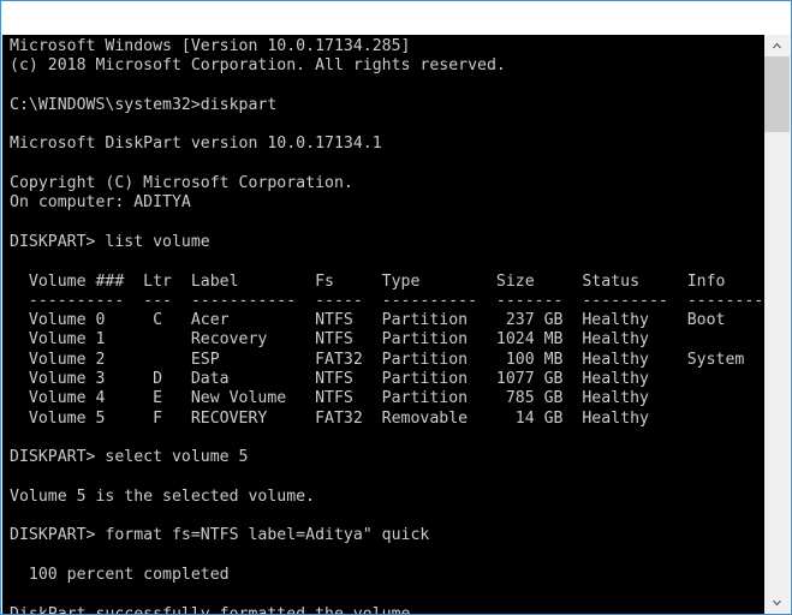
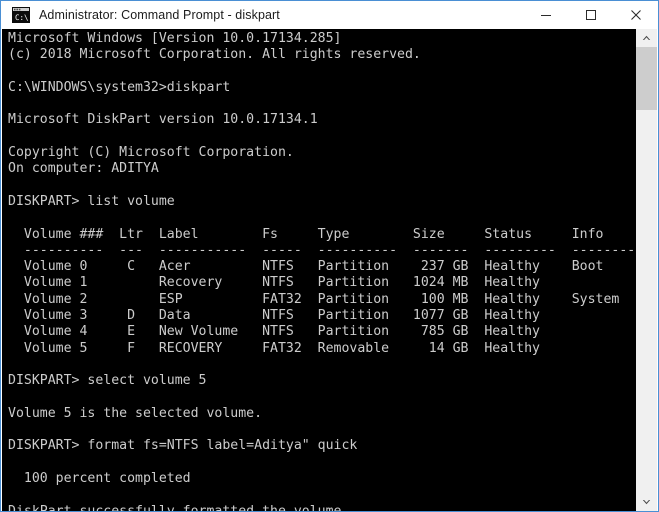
+ C:\
+ Administrator: Command Prompt - diskpart
  Microsoft Windows [Version 10.0.17134.285]
  (c) 2018 Microsoft Corporation. All rights reserved.
  C:\WINDOWS\system32>diskpart
  Microsoft DiskPart version 10.0.17134.1
  Copyright (C) Microsoft Corporation.
  On computer: ADITYA
  DISKPART> list volume
  Volume ### Ltr Label Fs Type Size Status Info
  ---------- --- ----------- ----- ---------- ------- --------- --------
  Volume 0 C Acer NTFS Partition 237 GB Healthy Boot
  Volume 1 Recovery NTFS Partition 1024 MB Healthy
  Volume 2 ESP FAT32 Partition 100 MB Healthy System
  Volume 3 D Data NTFS Partition 1077 GB Healthy
  Volume 4 E New Volume NTFS Partition 785 GB Healthy
  Volume 5 F RECOVERY FAT32 Removable 14 GB Healthy
  DISKPART> select volume 5
  Volume 5 is the selected volume.
  DISKPART> format fs=NTFS label=Aditya" quick
  100 percent completed
